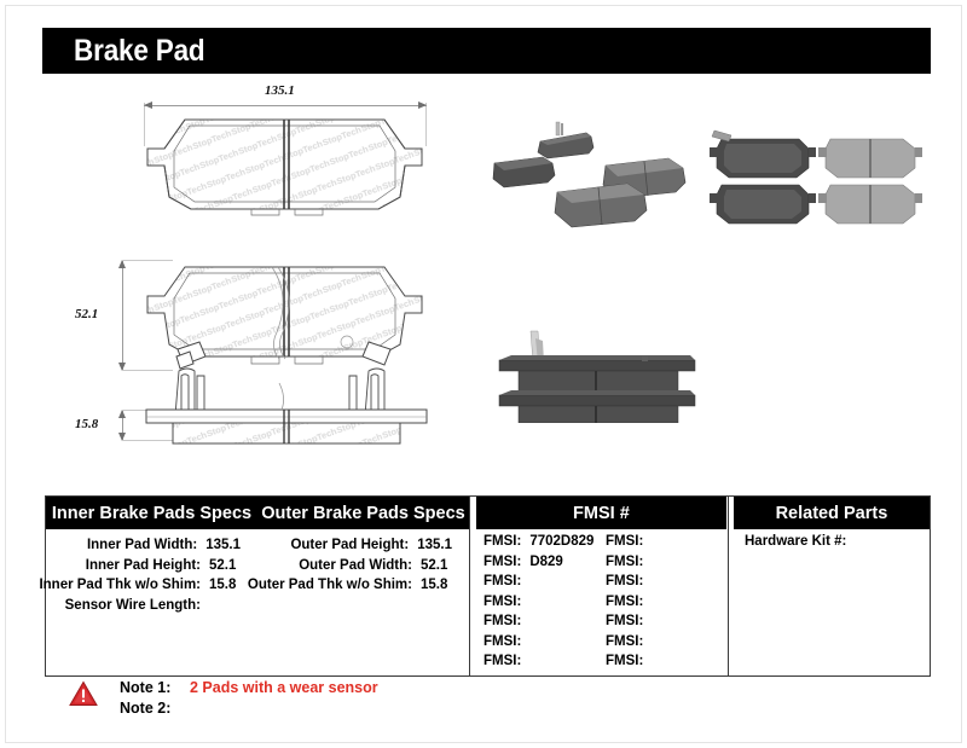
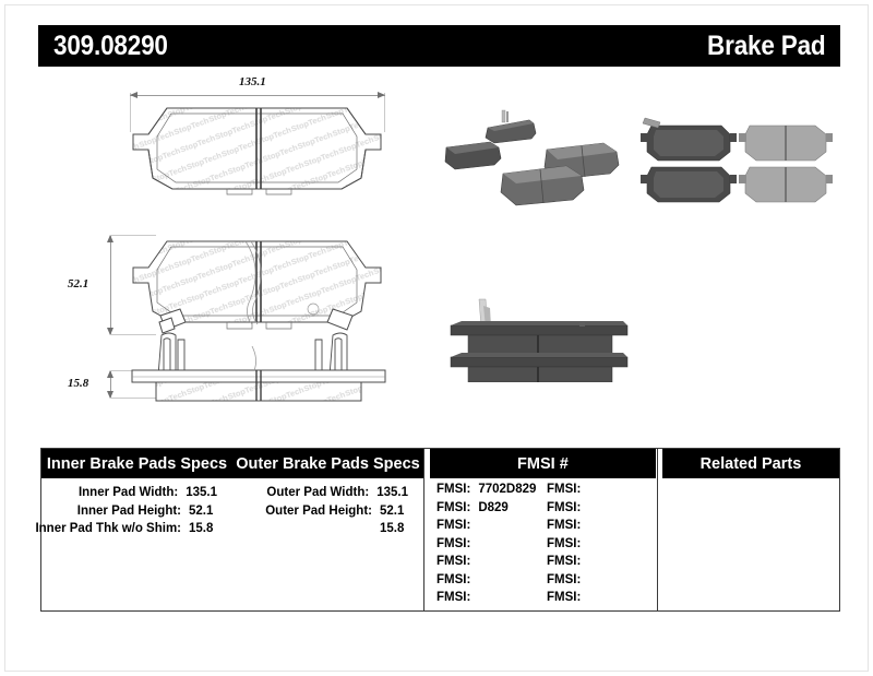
+ 309.08290
  Brake Pad
  135.1
  52.1
  15.8
  Inner Brake Pads Specs
  Outer Brake Pads Specs
  FMSI #
  Related Parts
  Inner Pad Width:
  135.1
  Inner Pad Height:
  52.1
  Inner Pad Thk w/o Shim:
  15.8
- Sensor Wire Length:
- Outer Pad Height:
+ Outer Pad Width:
  135.1
- Outer Pad Width:
+ Outer Pad Height:
  52.1
- Outer Pad Thk w/o Shim:
  15.8
  FMSI:
  7702D829
  FMSI:
  D829
  FMSI:
  FMSI:
  FMSI:
  FMSI:
  FMSI:
  FMSI:
  FMSI:
  FMSI:
  FMSI:
  FMSI:
  FMSI:
  FMSI:
- Hardware Kit #:
- Note 1:
- 2 Pads with a wear sensor
- Note 2:
